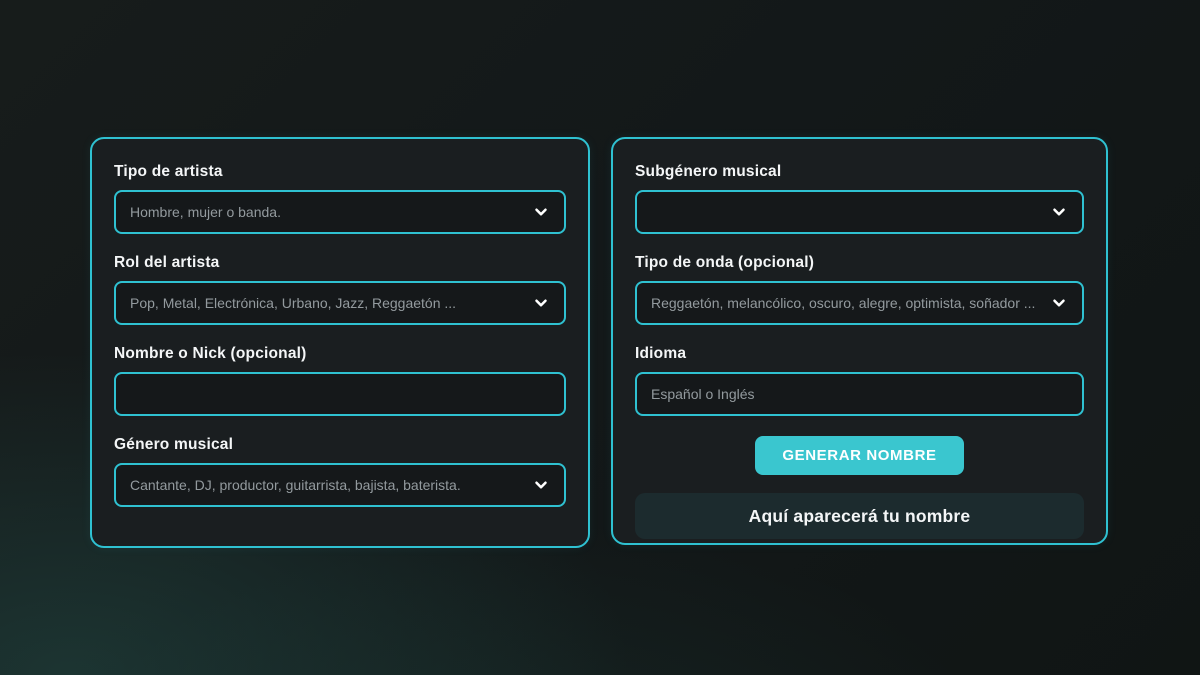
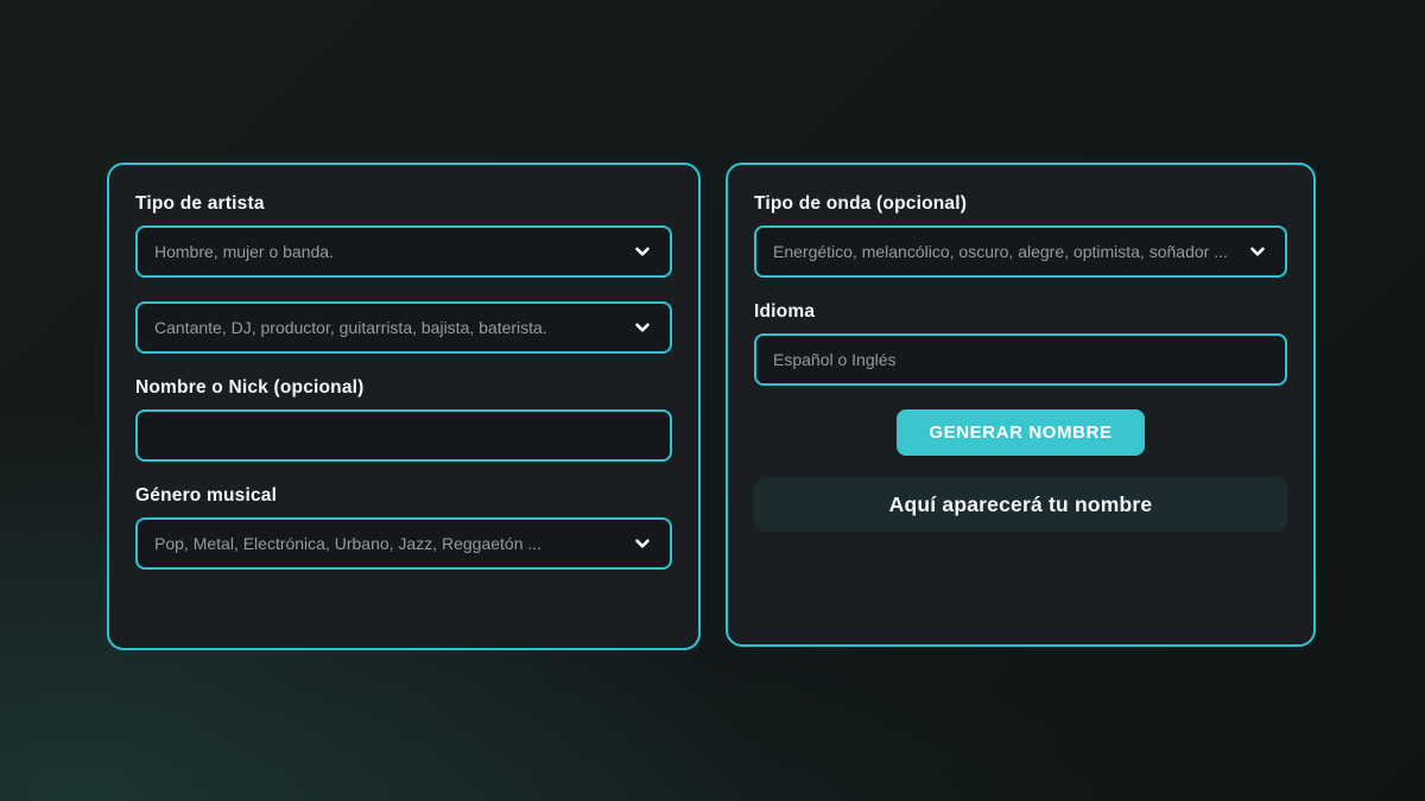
  Tipo de artista
  Hombre, mujer o banda.
- Rol del artista
- Pop, Metal, Electrónica, Urbano, Jazz, Reggaetón ...
+ Cantante, DJ, productor, guitarrista, bajista, baterista.
  Nombre o Nick (opcional)
  Género musical
- Cantante, DJ, productor, guitarrista, bajista, baterista.
+ Pop, Metal, Electrónica, Urbano, Jazz, Reggaetón ...
- Subgénero musical
  Tipo de onda (opcional)
- Reggaetón, melancólico, oscuro, alegre, optimista, soñador ...
+ Energético, melancólico, oscuro, alegre, optimista, soñador ...
  Idioma
  Español o Inglés
  GENERAR NOMBRE
  Aquí aparecerá tu nombre
